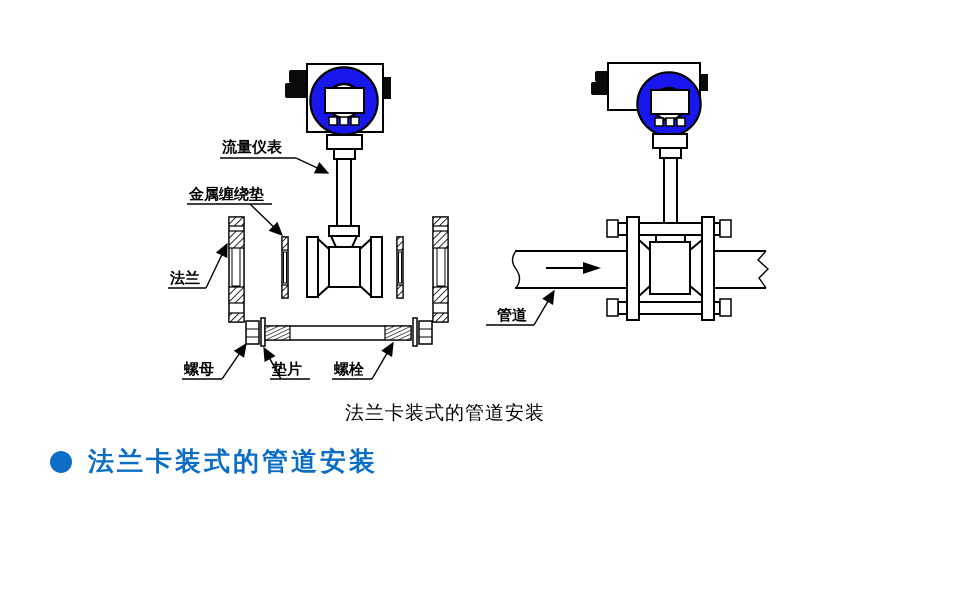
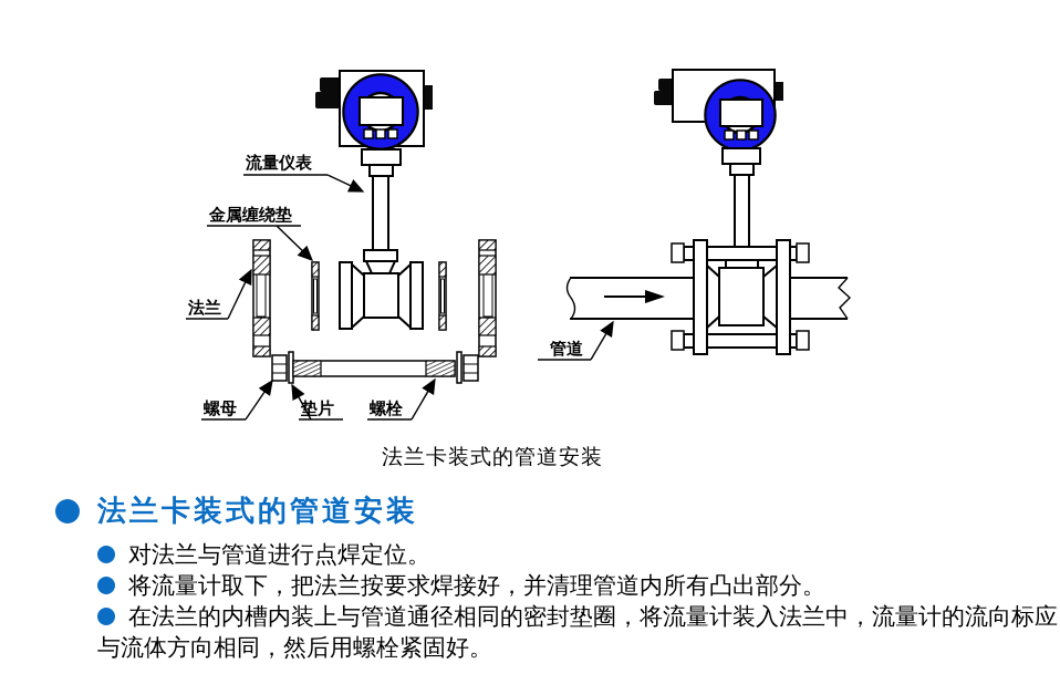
  流量仪表
  金属缠绕垫
  法兰
  螺母
  垫片
  螺栓
  管道
  法兰卡装式的管道安装
  法兰卡装式的管道安装
+ 对法兰与管道进行点焊定位。
+ 将流量计取下，把法兰按要求焊接好，并清理管道内所有凸出部分。
+ 在法兰的内槽内装上与管道通径相同的密封垫圈，将流量计装入法兰中，流量计的流向标应与流体方向相同，然后用螺栓紧固好。
